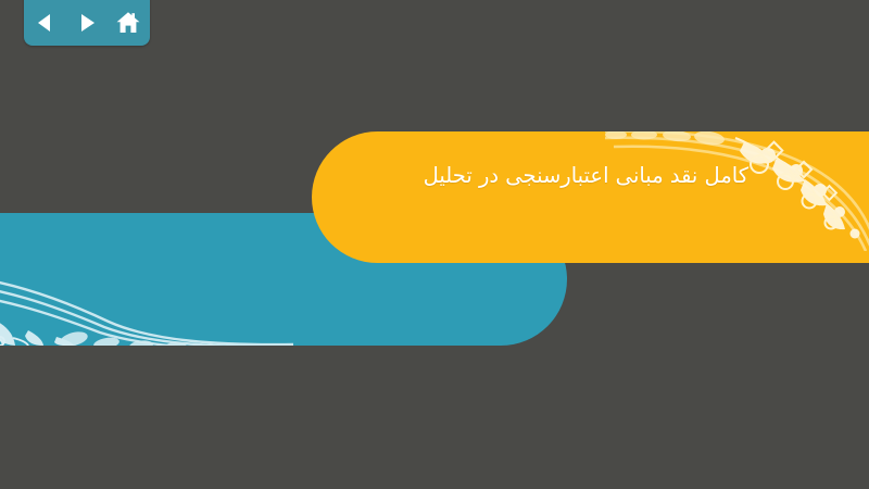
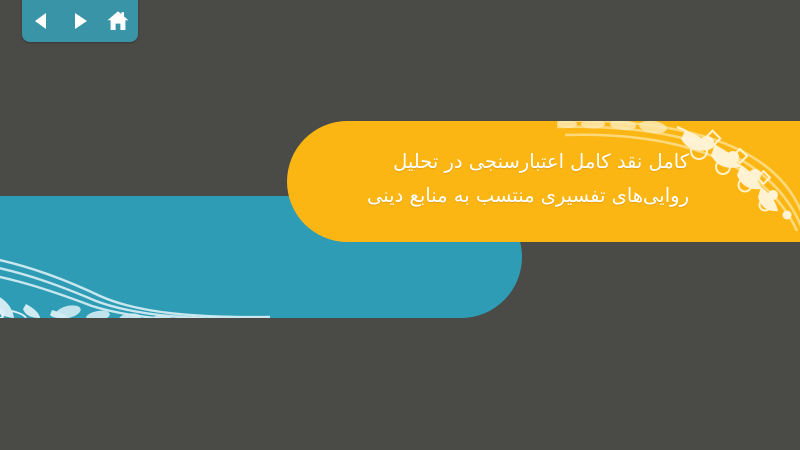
- کامل نقد مبانی اعتبارسنجی در تحلیل
+ کامل نقد کامل اعتبارسنجی در تحلیل
+ روایی‌های تفسیری منتسب به منابع دینی
